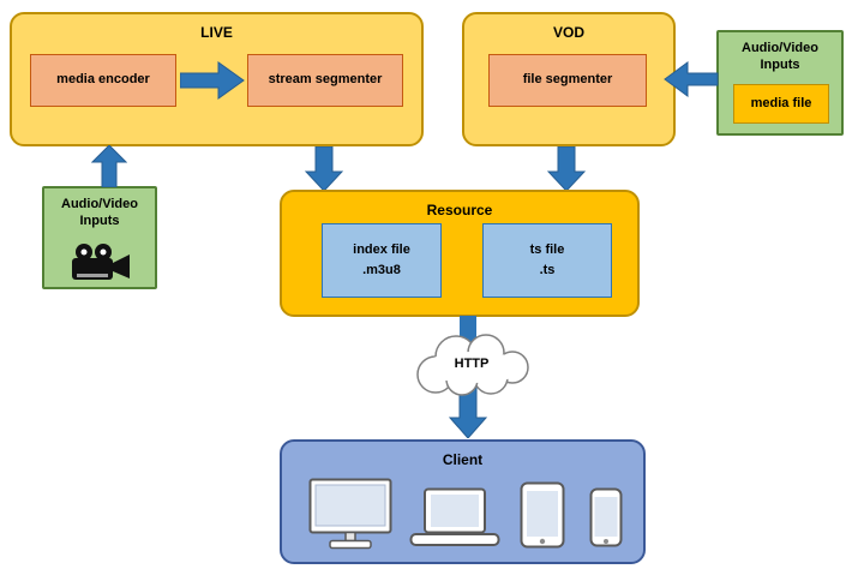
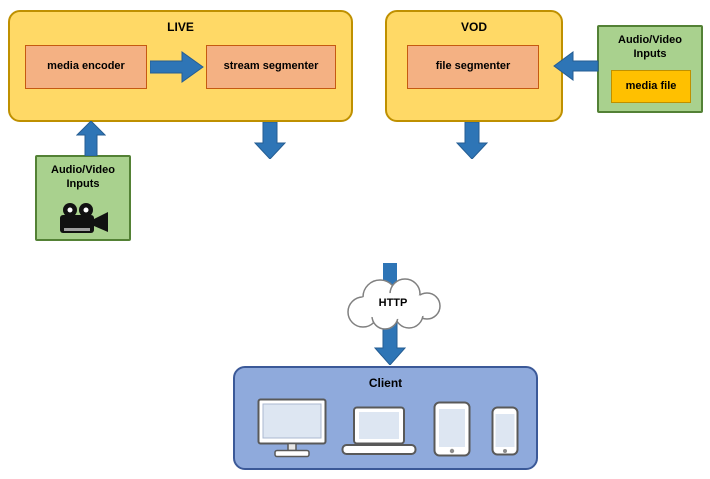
  LIVE
  media encoder
  stream segmenter
  VOD
  file segmenter
  Audio/Video
  Inputs
  media file
  Audio/Video
  Inputs
- Resource
- index file
- .m3u8
- ts file
- .ts
  HTTP
  Client
